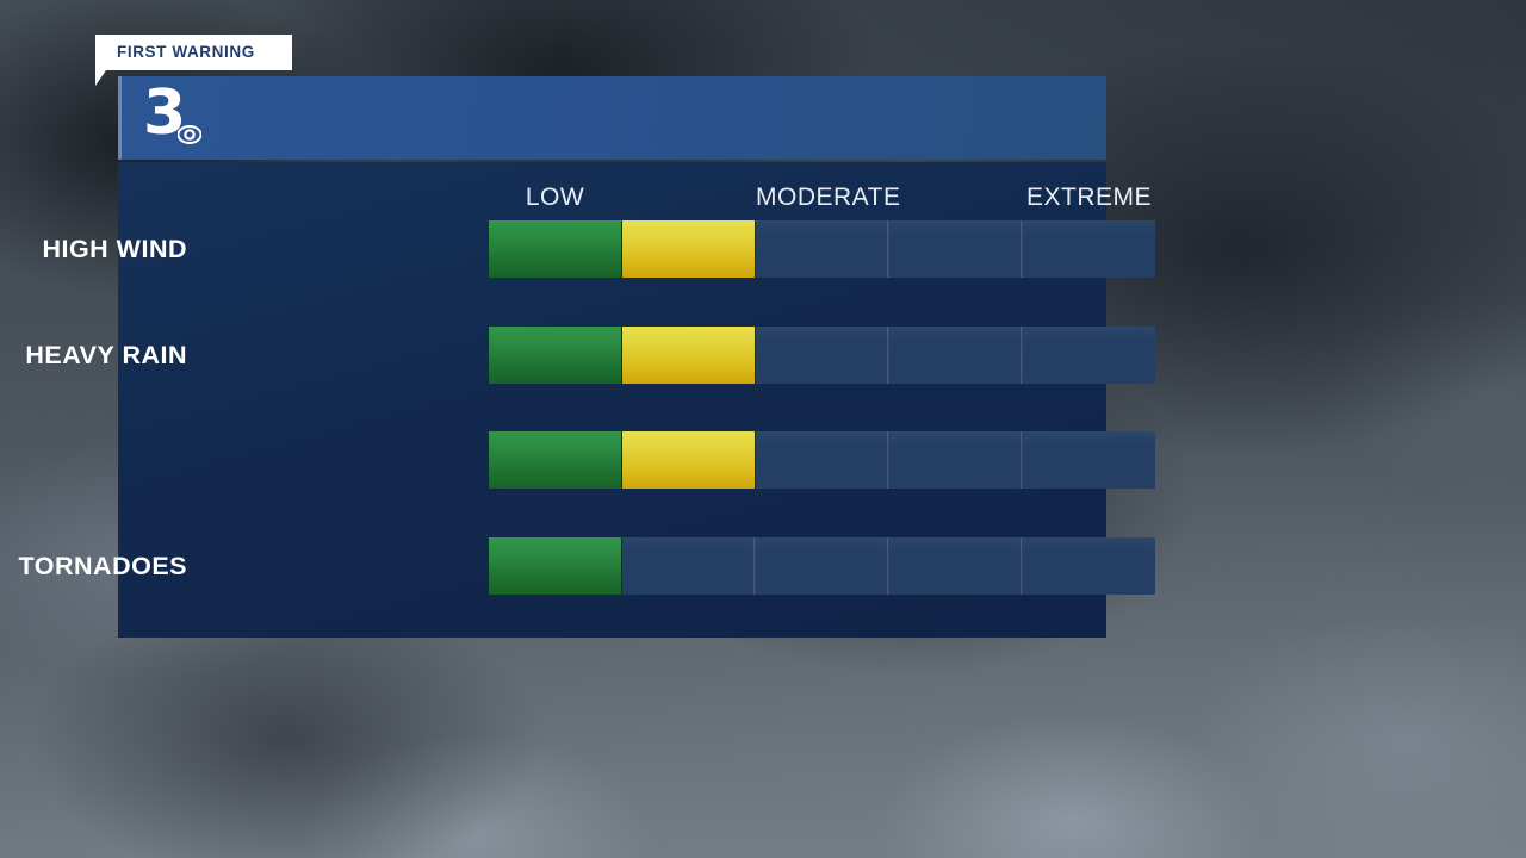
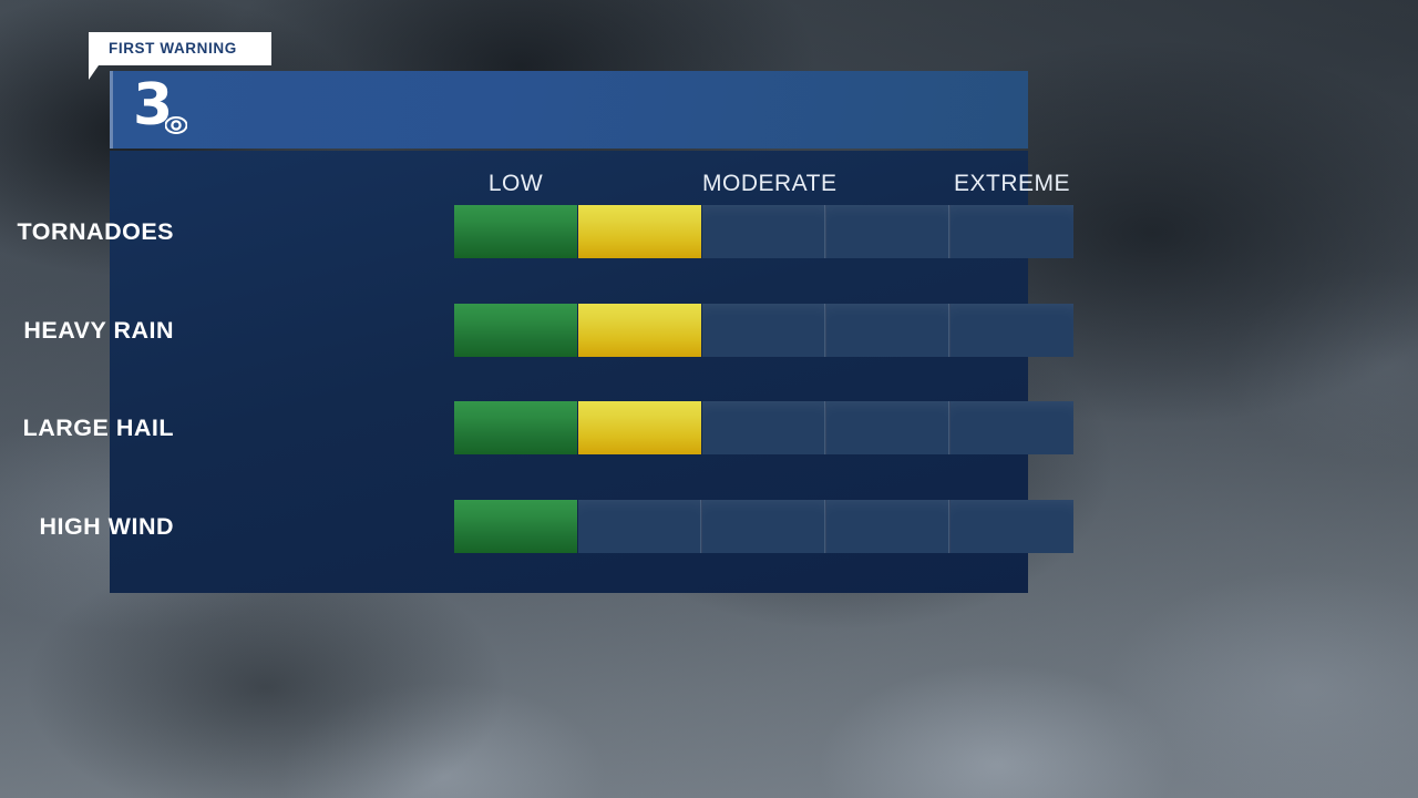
  FIRST WARNING
  3
  LOW
  MODERATE
  EXTREME
- HIGH WIND
+ TORNADOES
  HEAVY RAIN
+ LARGE HAIL
- TORNADOES
+ HIGH WIND
